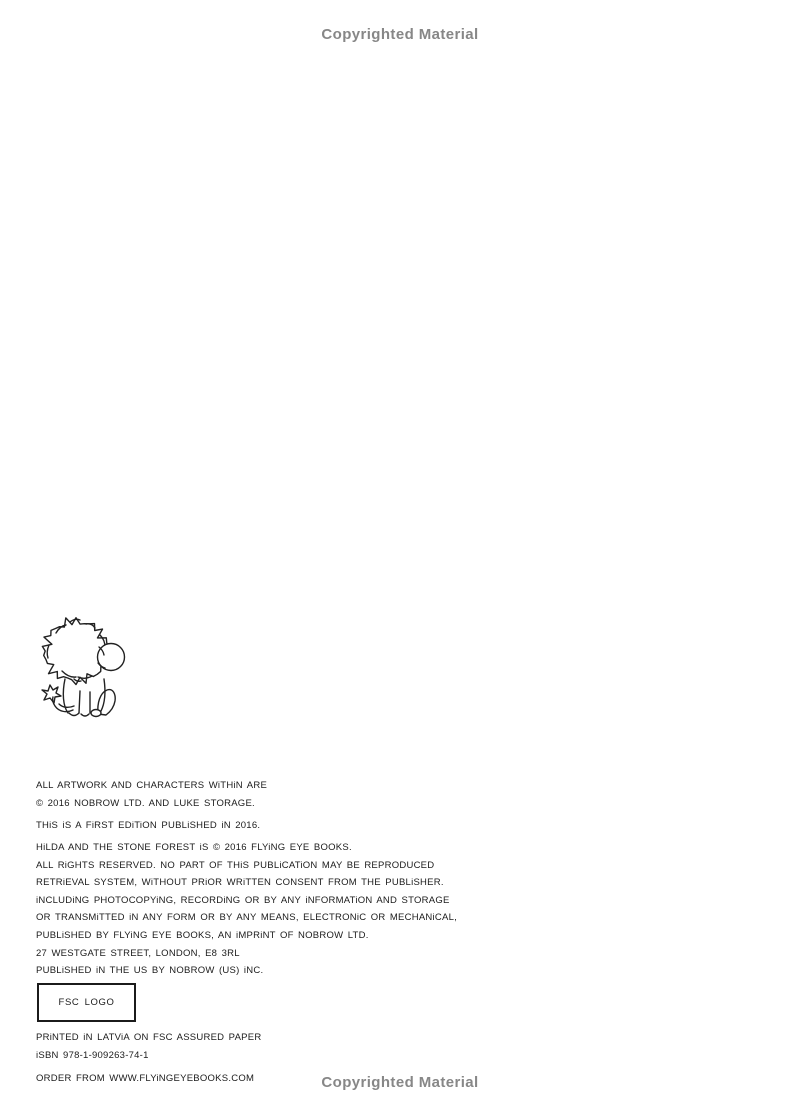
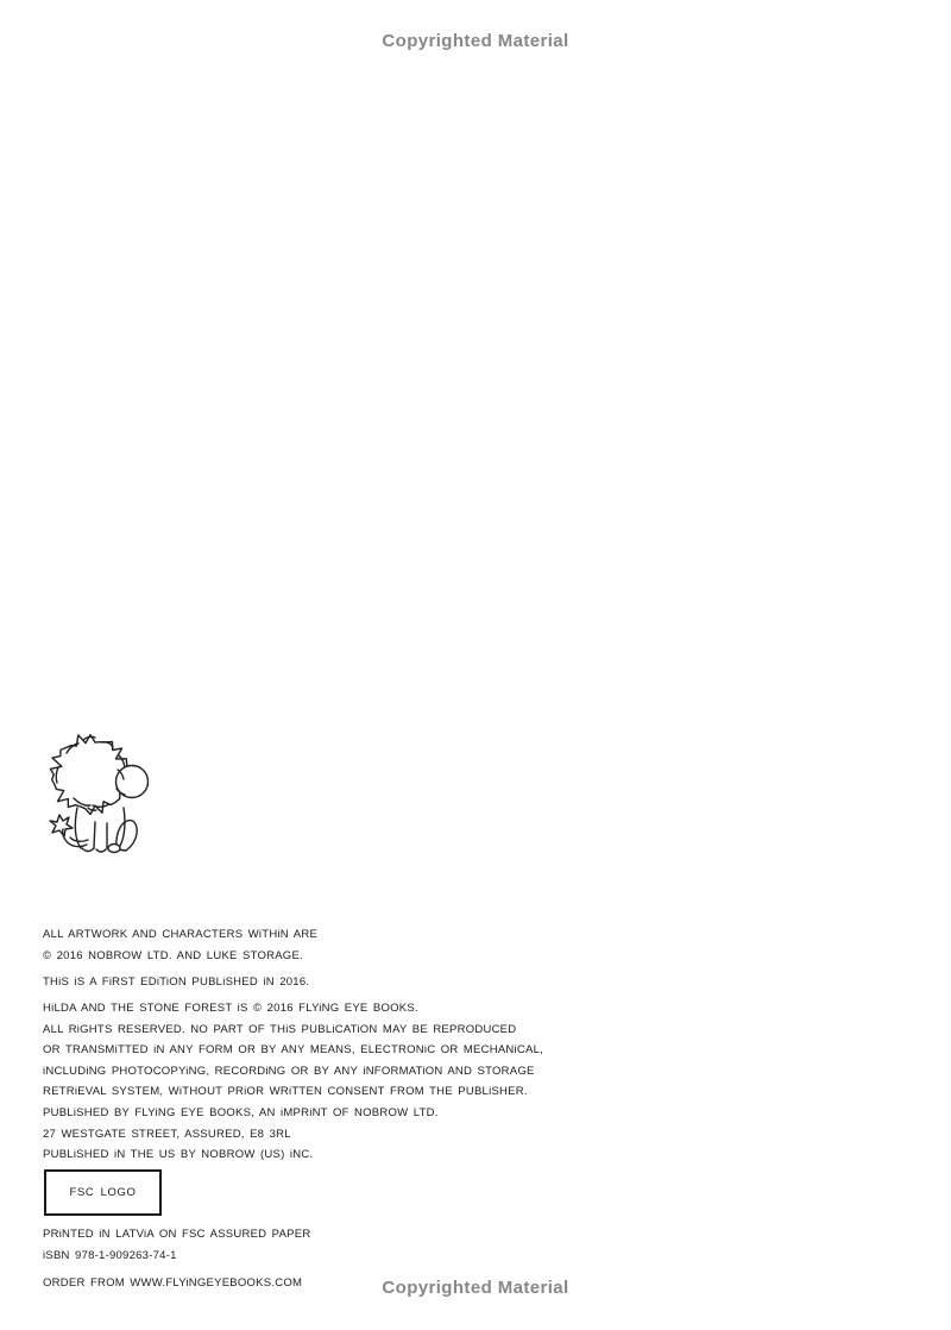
  Copyrighted Material
  ALL ARTWORK AND CHARACTERS WiTHiN ARE
  © 2016 NOBROW LTD. AND LUKE STORAGE.
  THiS iS A FiRST EDiTiON PUBLiSHED iN 2016.
  HiLDA AND THE STONE FOREST iS © 2016 FLYiNG EYE BOOKS.
  ALL RiGHTS RESERVED. NO PART OF THiS PUBLiCATiON MAY BE REPRODUCED
- RETRiEVAL SYSTEM, WiTHOUT PRiOR WRiTTEN CONSENT FROM THE PUBLiSHER.
+ OR TRANSMiTTED iN ANY FORM OR BY ANY MEANS, ELECTRONiC OR MECHANiCAL,
  iNCLUDiNG PHOTOCOPYiNG, RECORDiNG OR BY ANY iNFORMATiON AND STORAGE
- OR TRANSMiTTED iN ANY FORM OR BY ANY MEANS, ELECTRONiC OR MECHANiCAL,
+ RETRiEVAL SYSTEM, WiTHOUT PRiOR WRiTTEN CONSENT FROM THE PUBLiSHER.
  PUBLiSHED BY FLYiNG EYE BOOKS, AN iMPRiNT OF NOBROW LTD.
- 27 WESTGATE STREET, LONDON, E8 3RL
+ 27 WESTGATE STREET, ASSURED, E8 3RL
  PUBLiSHED iN THE US BY NOBROW (US) iNC.
  FSC LOGO
  PRiNTED iN LATViA ON FSC ASSURED PAPER
  iSBN 978-1-909263-74-1
  ORDER FROM WWW.FLYiNGEYEBOOKS.COM
  Copyrighted Material
